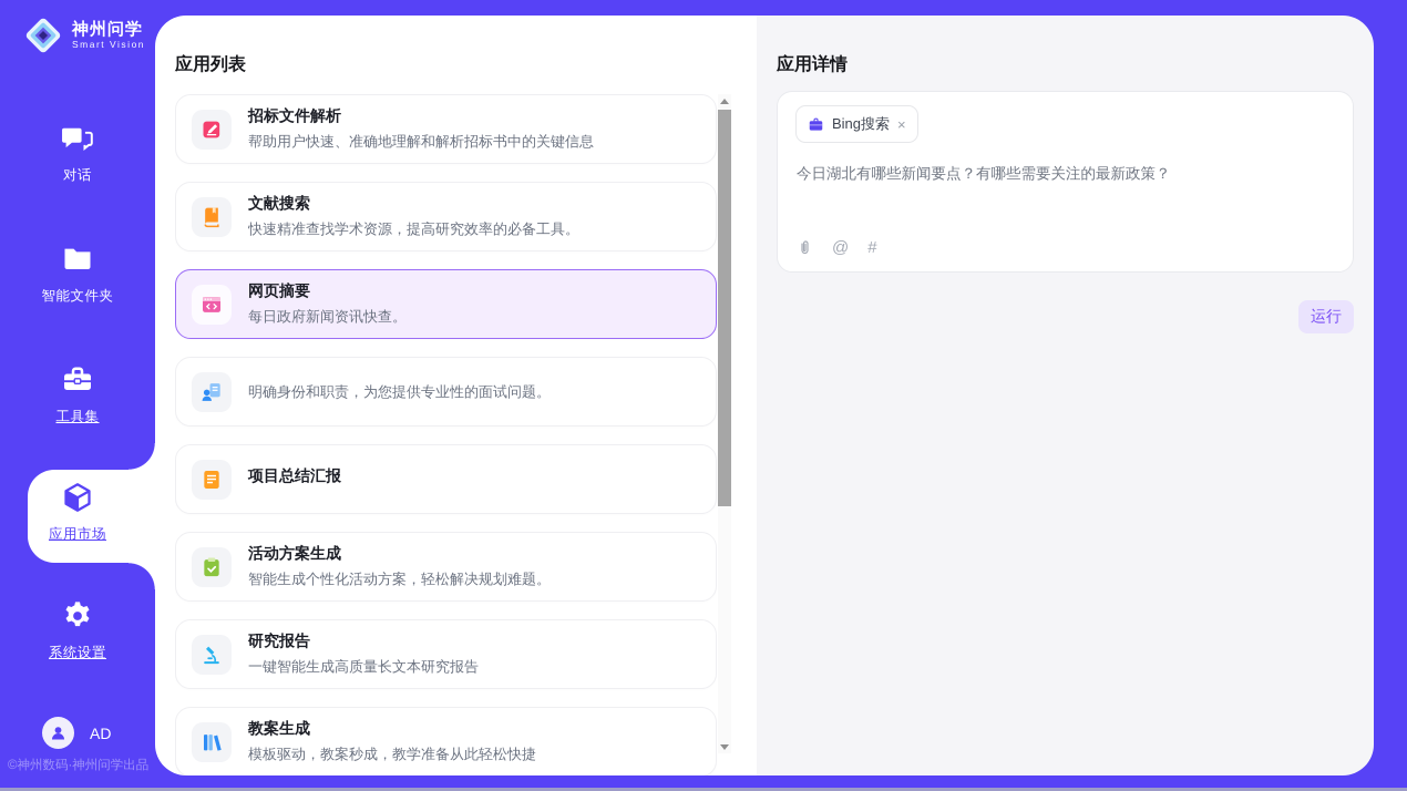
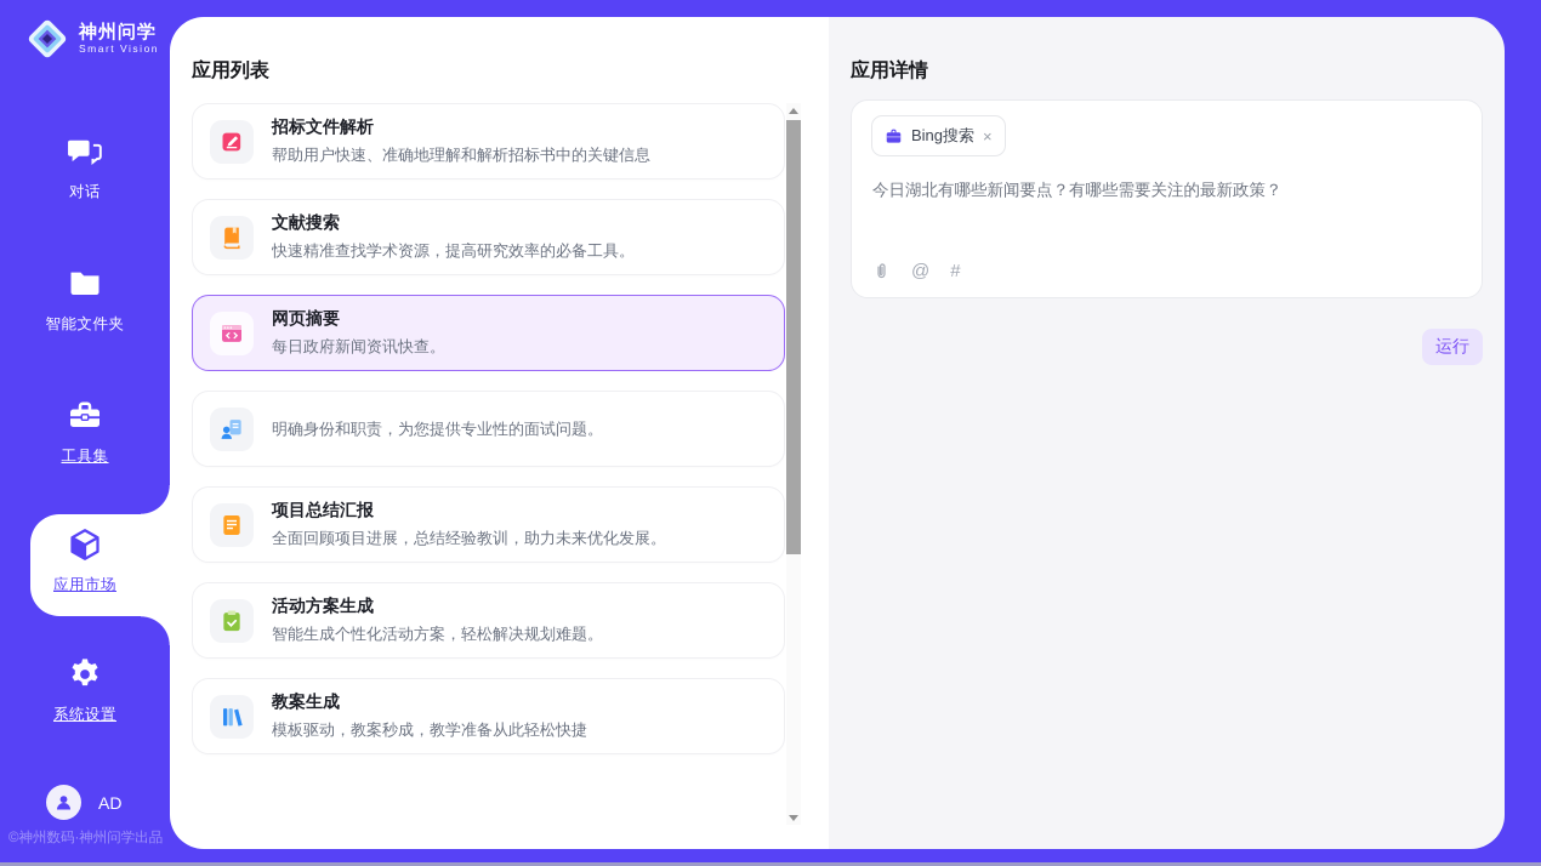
  神州问学
  Smart Vision
  对话
  智能文件夹
  工具集
  应用市场
  系统设置
  AD
  ©神州数码·神州问学出品
  应用列表
  招标文件解析
  帮助用户快速、准确地理解和解析招标书中的关键信息
  文献搜索
  快速精准查找学术资源，提高研究效率的必备工具。
  网页摘要
  每日政府新闻资讯快查。
  明确身份和职责，为您提供专业性的面试问题。
  项目总结汇报
+ 全面回顾项目进展，总结经验教训，助力未来优化发展。
  活动方案生成
  智能生成个性化活动方案，轻松解决规划难题。
- 研究报告
- 一键智能生成高质量长文本研究报告
  教案生成
  模板驱动，教案秒成，教学准备从此轻松快捷
  应用详情
  Bing搜索
  ×
  今日湖北有哪些新闻要点？有哪些需要关注的最新政策？
  @
  #
  运行
